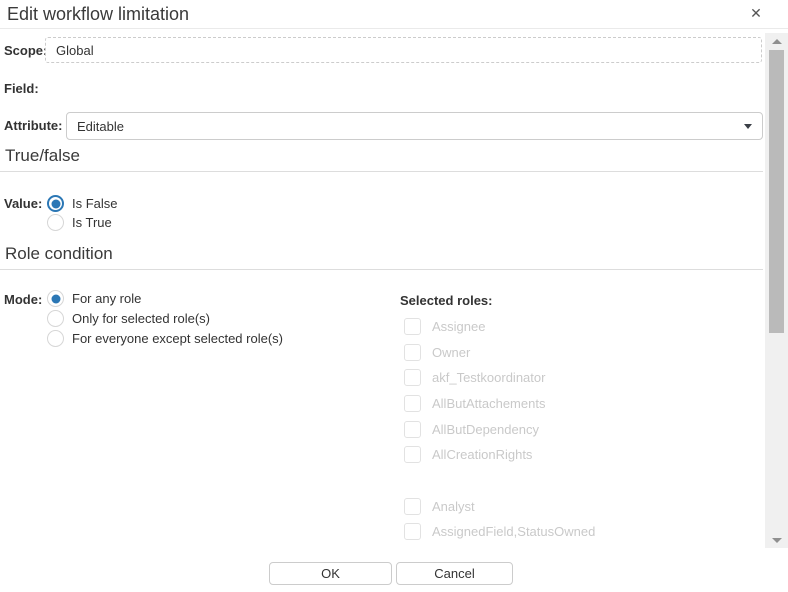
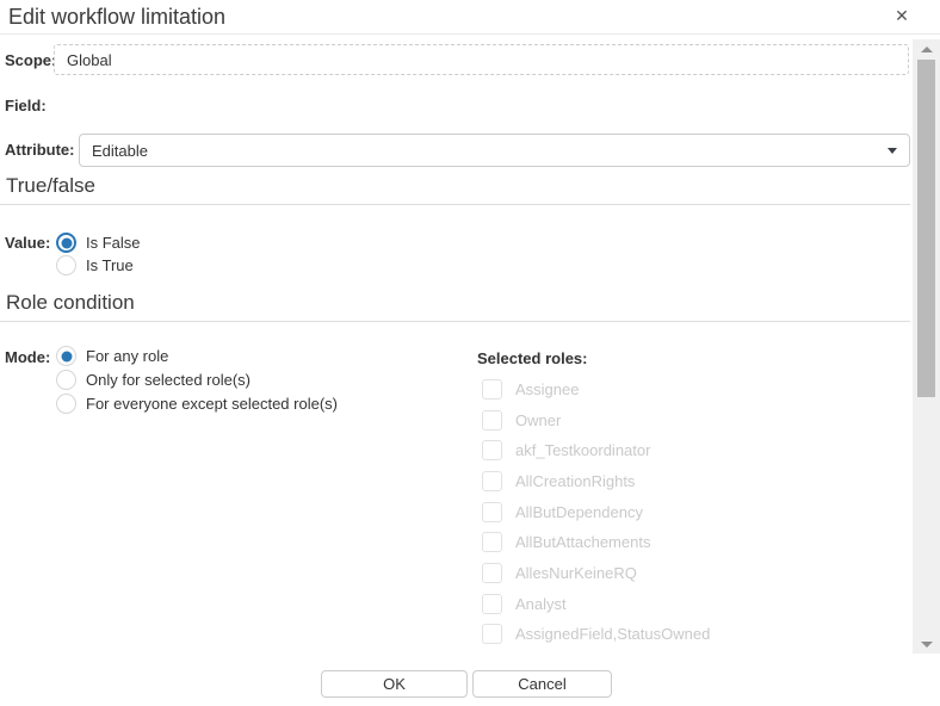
  Edit workflow limitation
  ✕
  Scope
  Global
  Field:
  Attribute:
  Editable
  True/false
  Value:
  Is False
  Is True
  Role condition
  Mode:
  For any role
  Only for selected role(s)
  For everyone except selected role(s)
  Selected roles:
  Assignee
  Owner
  akf_Testkoordinator
- AllButAttachements
+ AllCreationRights
  AllButDependency
- AllCreationRights
+ AllButAttachements
+ AllesNurKeineRQ
  Analyst
  AssignedField,StatusOwned
  OK
  Cancel
